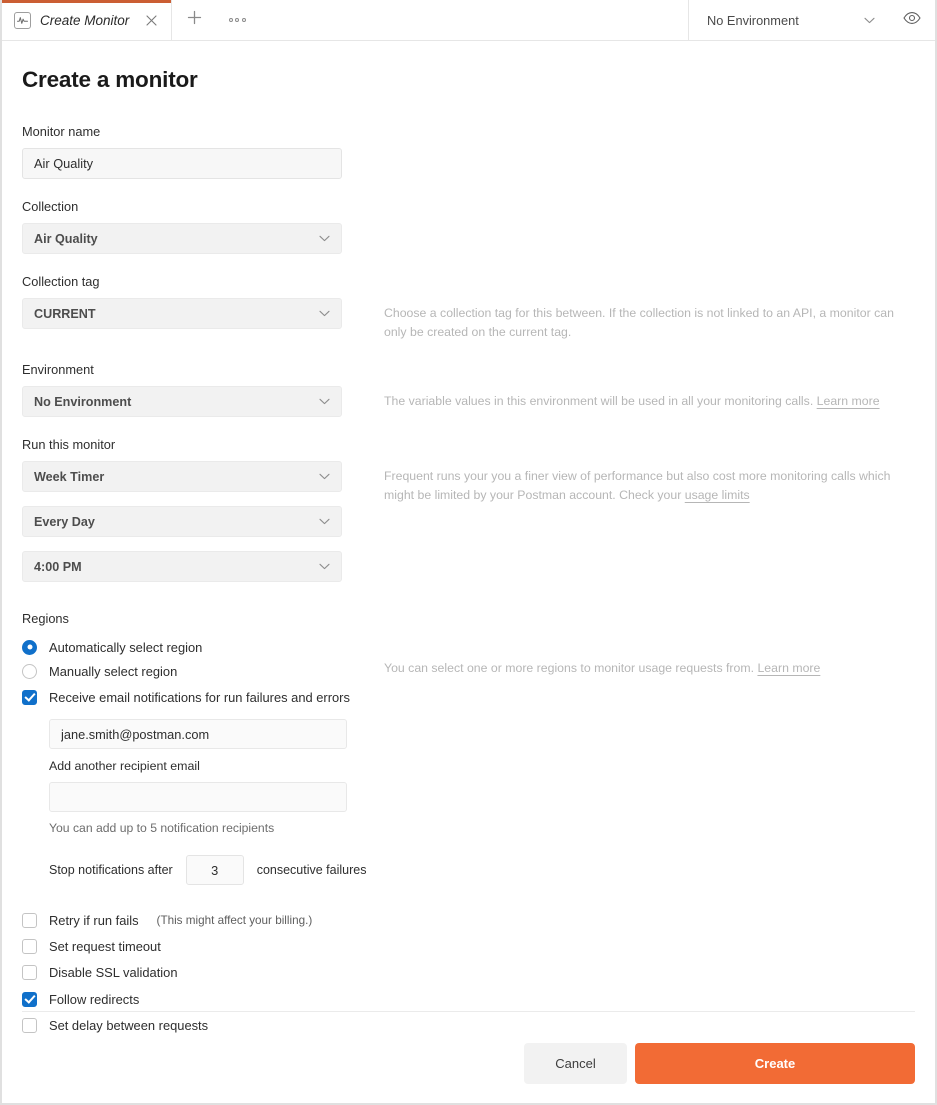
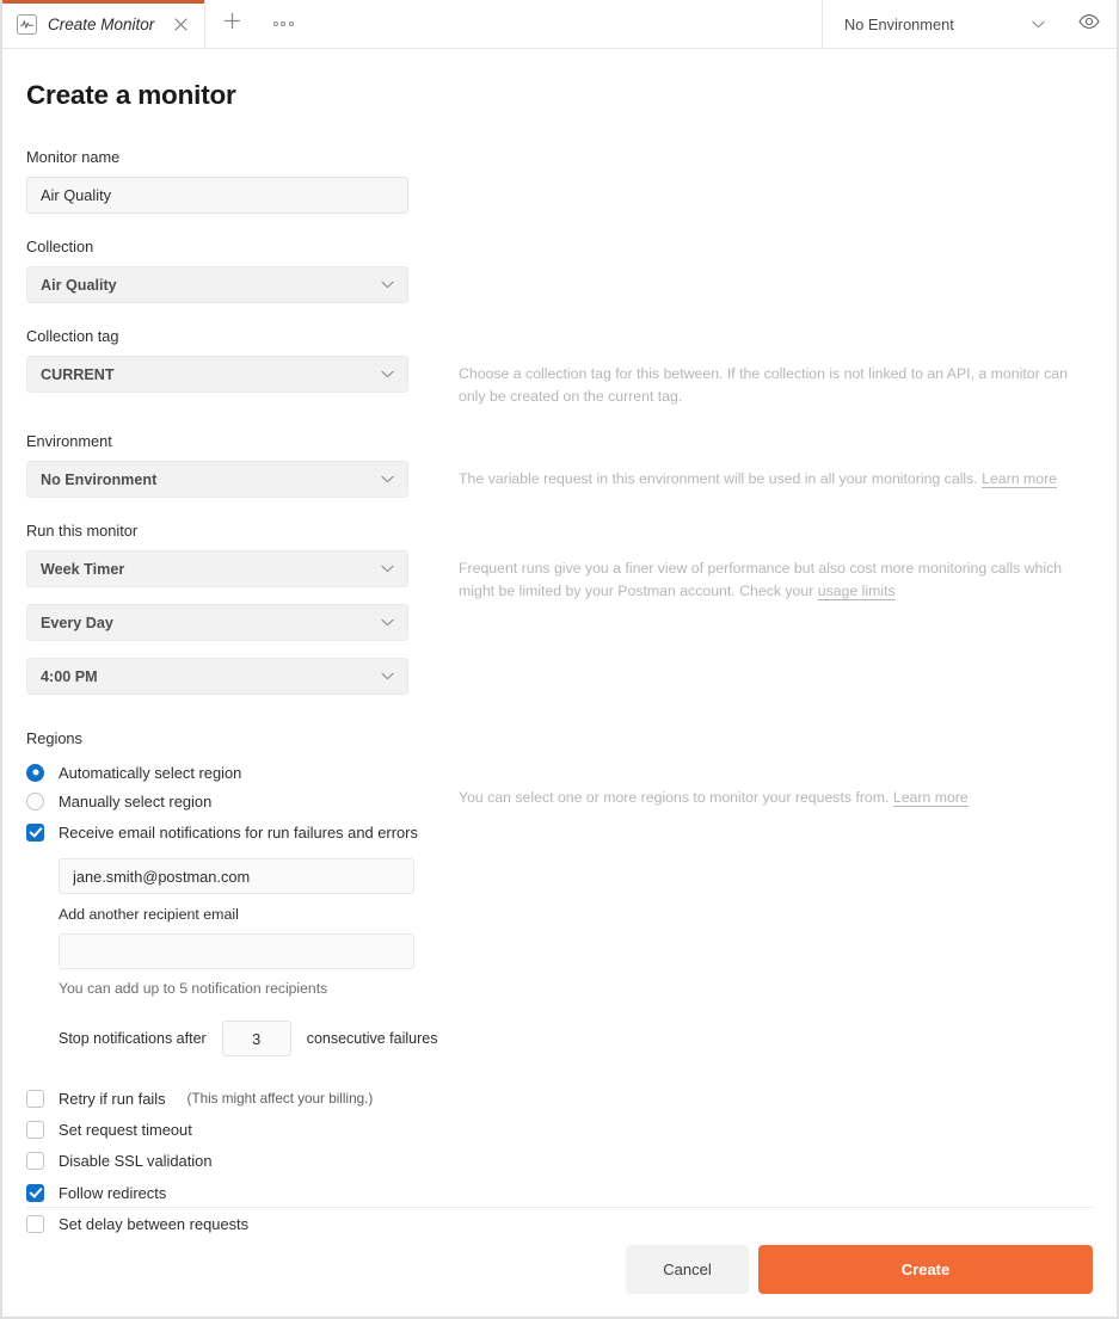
  Create Monitor
  No Environment
  Create a monitor
  Monitor name
  Air Quality
  Collection
  Air Quality
  Collection tag
  CURRENT
  Choose a collection tag for this between. If the collection is not linked to an API, a monitor can only be created on the current tag.
  Environment
  No Environment
- The variable values in this environment will be used in all your monitoring calls. Learn more
+ The variable request in this environment will be used in all your monitoring calls. Learn more
  Run this monitor
  Week Timer
  Every Day
  4:00 PM
- Frequent runs your you a finer view of performance but also cost more monitoring calls which might be limited by your Postman account. Check your usage limits
+ Frequent runs give you a finer view of performance but also cost more monitoring calls which might be limited by your Postman account. Check your usage limits
  Regions
  Automatically select region
  Manually select region
- You can select one or more regions to monitor usage requests from. Learn more
+ You can select one or more regions to monitor your requests from. Learn more
  Receive email notifications for run failures and errors
  jane.smith@postman.com
  Add another recipient email
  You can add up to 5 notification recipients
  Stop notifications after
  3
  consecutive failures
  Retry if run fails
  (This might affect your billing.)
  Set request timeout
  Disable SSL validation
  Follow redirects
  Set delay between requests
  Cancel
  Create
